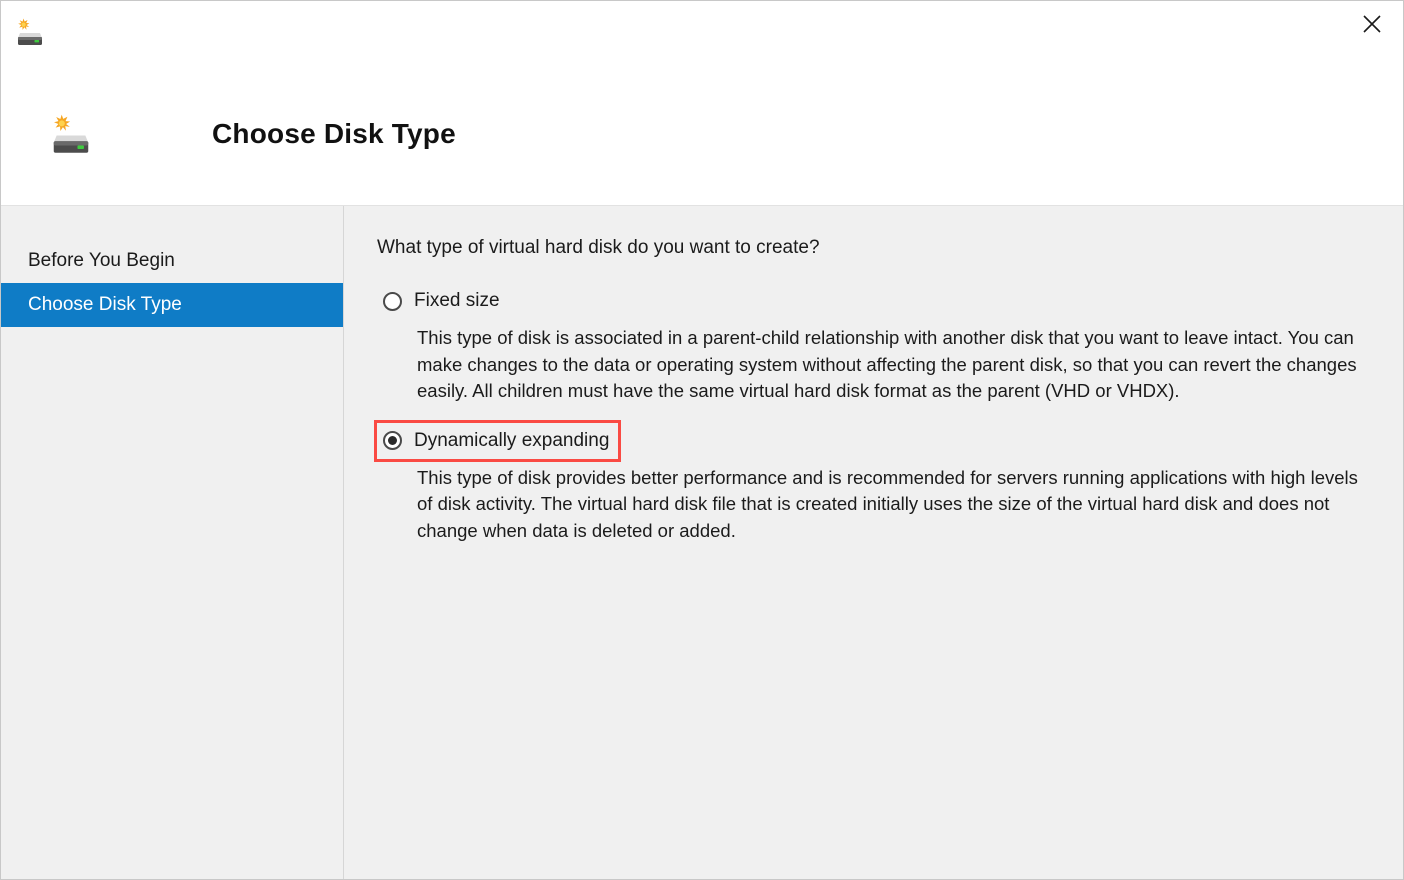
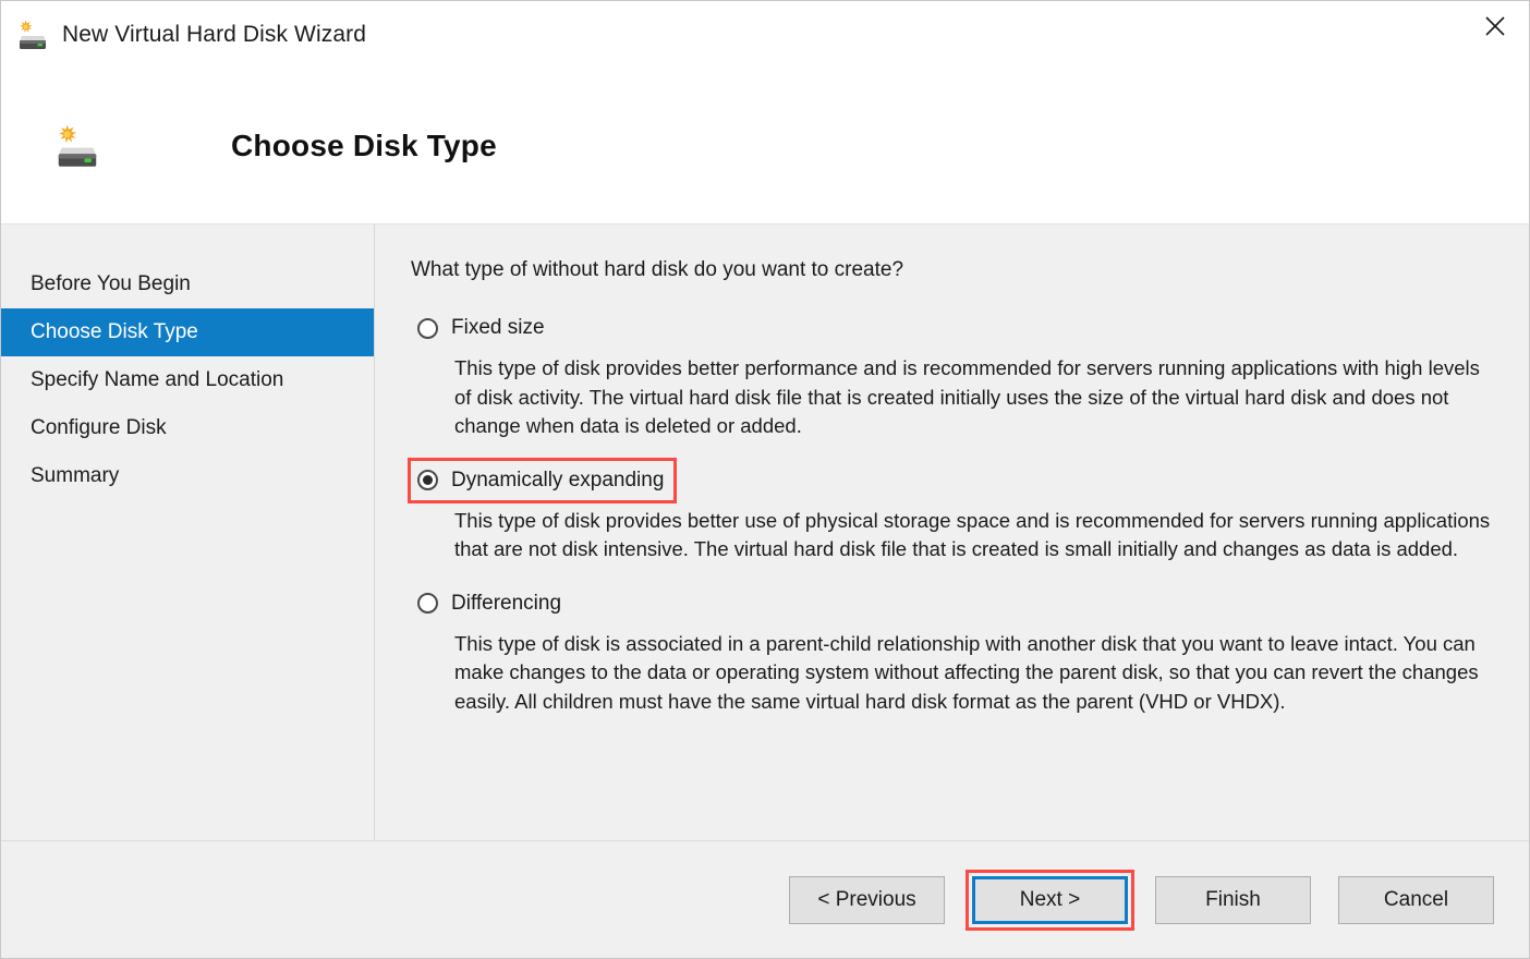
+ New Virtual Hard Disk Wizard
  Choose Disk Type
  Before You Begin
  Choose Disk Type
+ Specify Name and Location
+ Configure Disk
+ Summary
- What type of virtual hard disk do you want to create?
+ What type of without hard disk do you want to create?
  Fixed size
- This type of disk is associated in a parent-child relationship with another disk that you want to leave intact. You can make changes to the data or operating system without affecting the parent disk, so that you can revert the changes easily. All children must have the same virtual hard disk format as the parent (VHD or VHDX).
+ This type of disk provides better performance and is recommended for servers running applications with high levels of disk activity. The virtual hard disk file that is created initially uses the size of the virtual hard disk and does not change when data is deleted or added.
  Dynamically expanding
+ This type of disk provides better use of physical storage space and is recommended for servers running applications that are not disk intensive. The virtual hard disk file that is created is small initially and changes as data is added.
+ Differencing
- This type of disk provides better performance and is recommended for servers running applications with high levels of disk activity. The virtual hard disk file that is created initially uses the size of the virtual hard disk and does not change when data is deleted or added.
+ This type of disk is associated in a parent-child relationship with another disk that you want to leave intact. You can make changes to the data or operating system without affecting the parent disk, so that you can revert the changes easily. All children must have the same virtual hard disk format as the parent (VHD or VHDX).
+ < Previous
+ Next >
+ Finish
+ Cancel
